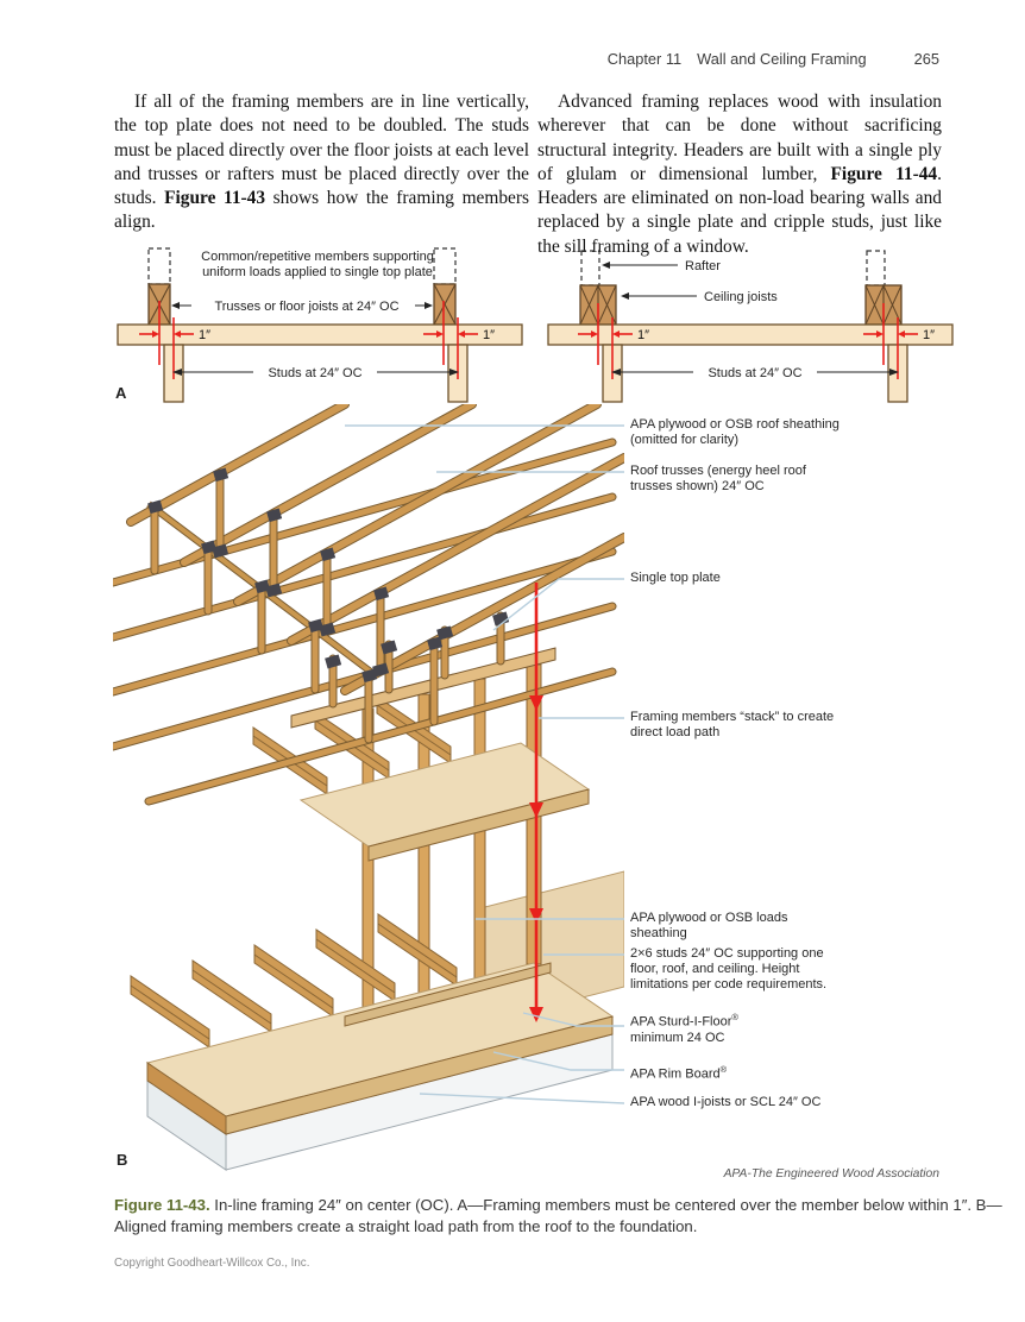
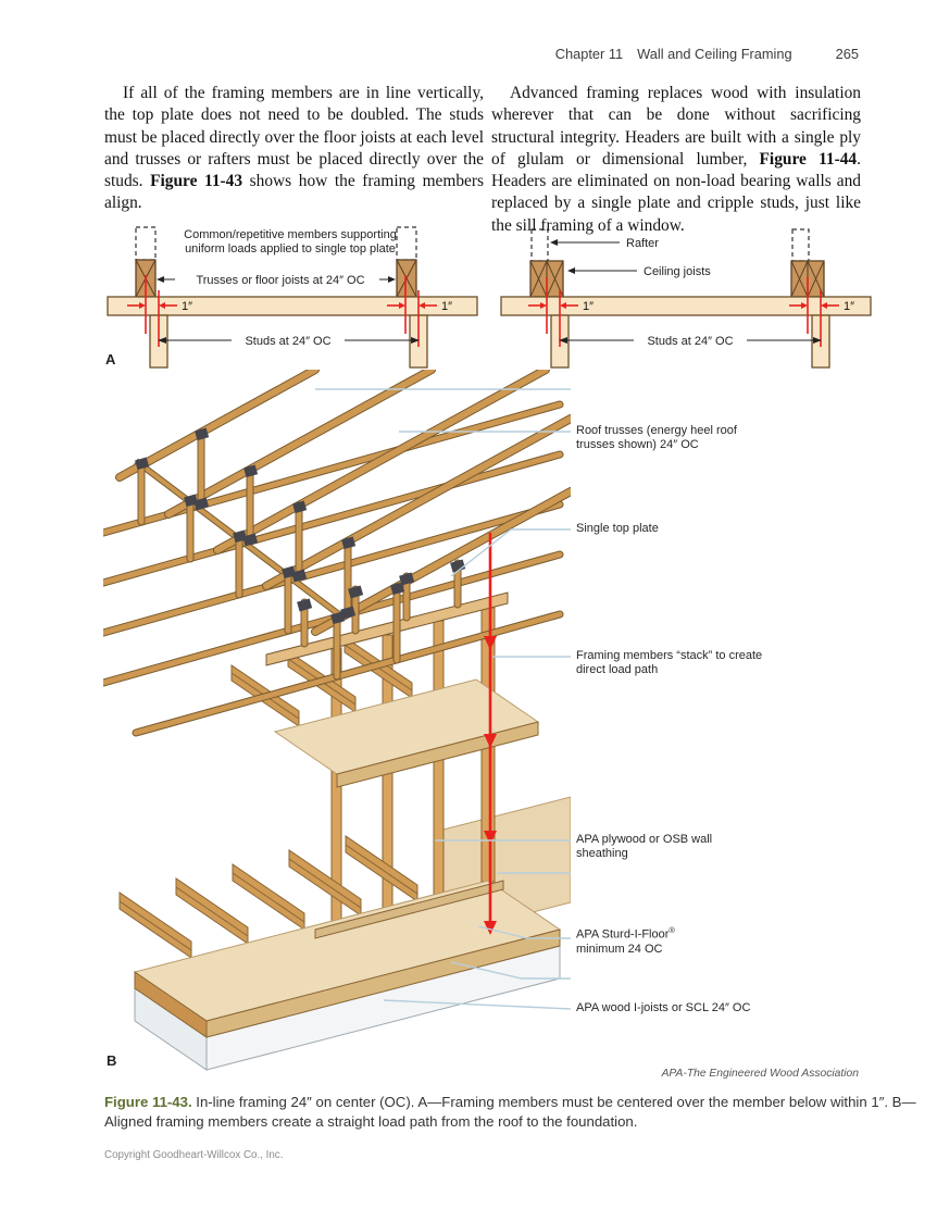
  Chapter 11
  Wall and Ceiling Framing
  265
  If all of the framing members are in line vertically, the top plate does not need to be doubled. The studs must be placed directly over the floor joists at each level and trusses or rafters must be placed directly over the studs. Figure 11-43 shows how the framing members align.
  Advanced framing replaces wood with insulation wherever that can be done without sacrificing structural integrity. Headers are built with a single ply of glulam or dimensional lumber, Figure 11-44. Headers are eliminated on non-load bearing walls and replaced by a single plate and cripple studs, just like the sill framing of a window.
  1″
  1″
  Trusses or floor joists at 24″ OC
  Studs at 24″ OC
  Common/repetitive members supporting
  uniform loads applied to single top plate
  A
  1″
  1″
  Rafter
  Ceiling joists
  Studs at 24″ OC
- APA plywood or OSB roof sheathing
- (omitted for clarity)
  Roof trusses (energy heel roof
  trusses shown) 24″ OC
  Single top plate
  Framing members “stack” to create
  direct load path
- APA plywood or OSB loads
+ APA plywood or OSB wall
  sheathing
- 2×6 studs 24″ OC supporting one
- floor, roof, and ceiling. Height
- limitations per code requirements.
  APA Sturd-I-Floor®
  minimum 24 OC
- APA Rim Board®
  APA wood I-joists or SCL 24″ OC
  B
  APA-The Engineered Wood Association
  Figure 11-43. In-line framing 24″ on center (OC). A—Framing members must be centered over the member below within 1″. B—Aligned framing members create a straight load path from the roof to the foundation.
  Copyright Goodheart-Willcox Co., Inc.
